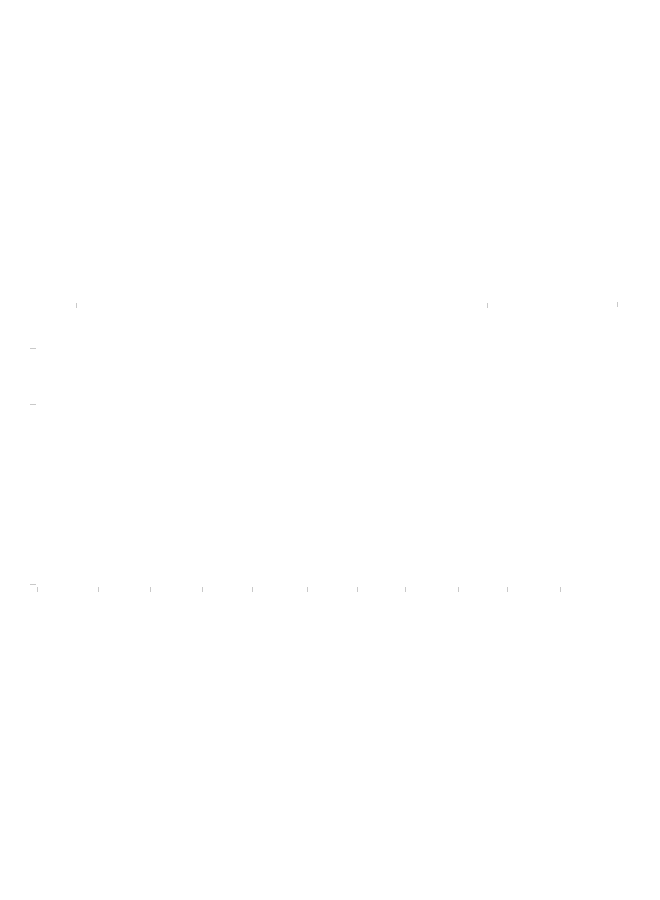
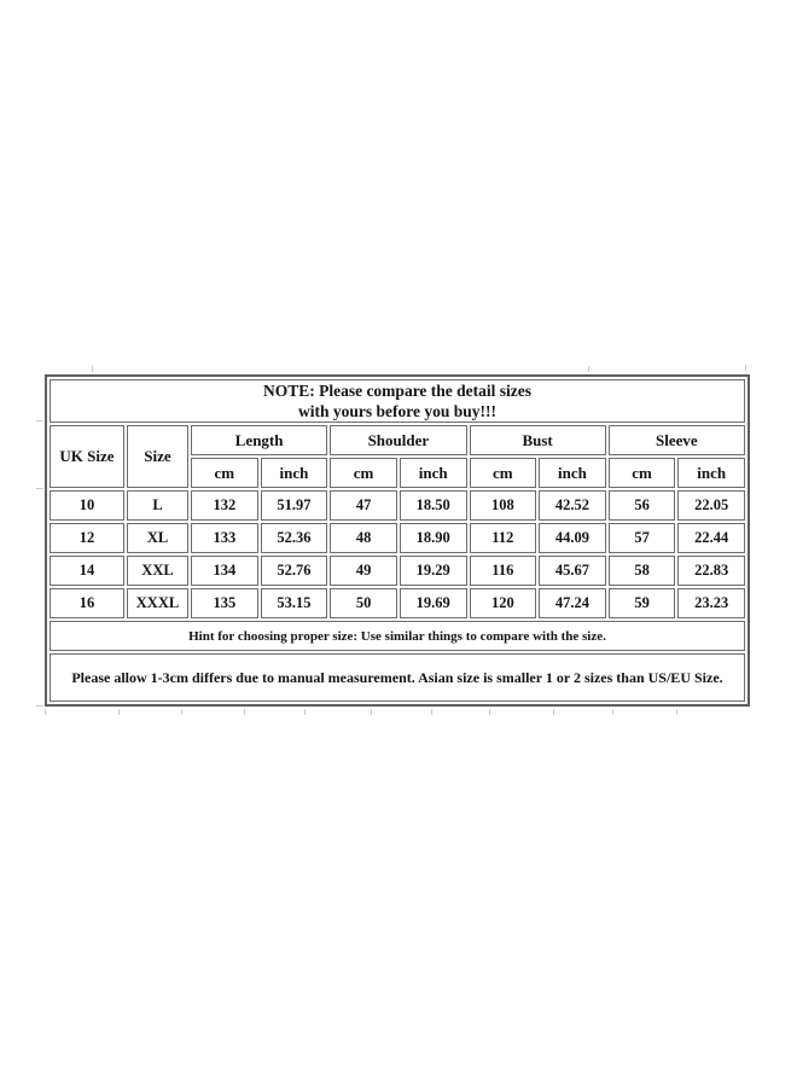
+ NOTE: Please compare the detail sizes with yours before you buy!!!
+ UK Size	Size	Length	Shoulder	Bust	Sleeve
+ cm	inch	cm	inch	cm	inch	cm	inch
+ 10	L	132	51.97	47	18.50	108	42.52	56	22.05
+ 12	XL	133	52.36	48	18.90	112	44.09	57	22.44
+ 14	XXL	134	52.76	49	19.29	116	45.67	58	22.83
+ 16	XXXL	135	53.15	50	19.69	120	47.24	59	23.23
+ Hint for choosing proper size: Use similar things to compare with the size.
+ Please allow 1-3cm differs due to manual measurement. Asian size is smaller 1 or 2 sizes than US/EU Size.
